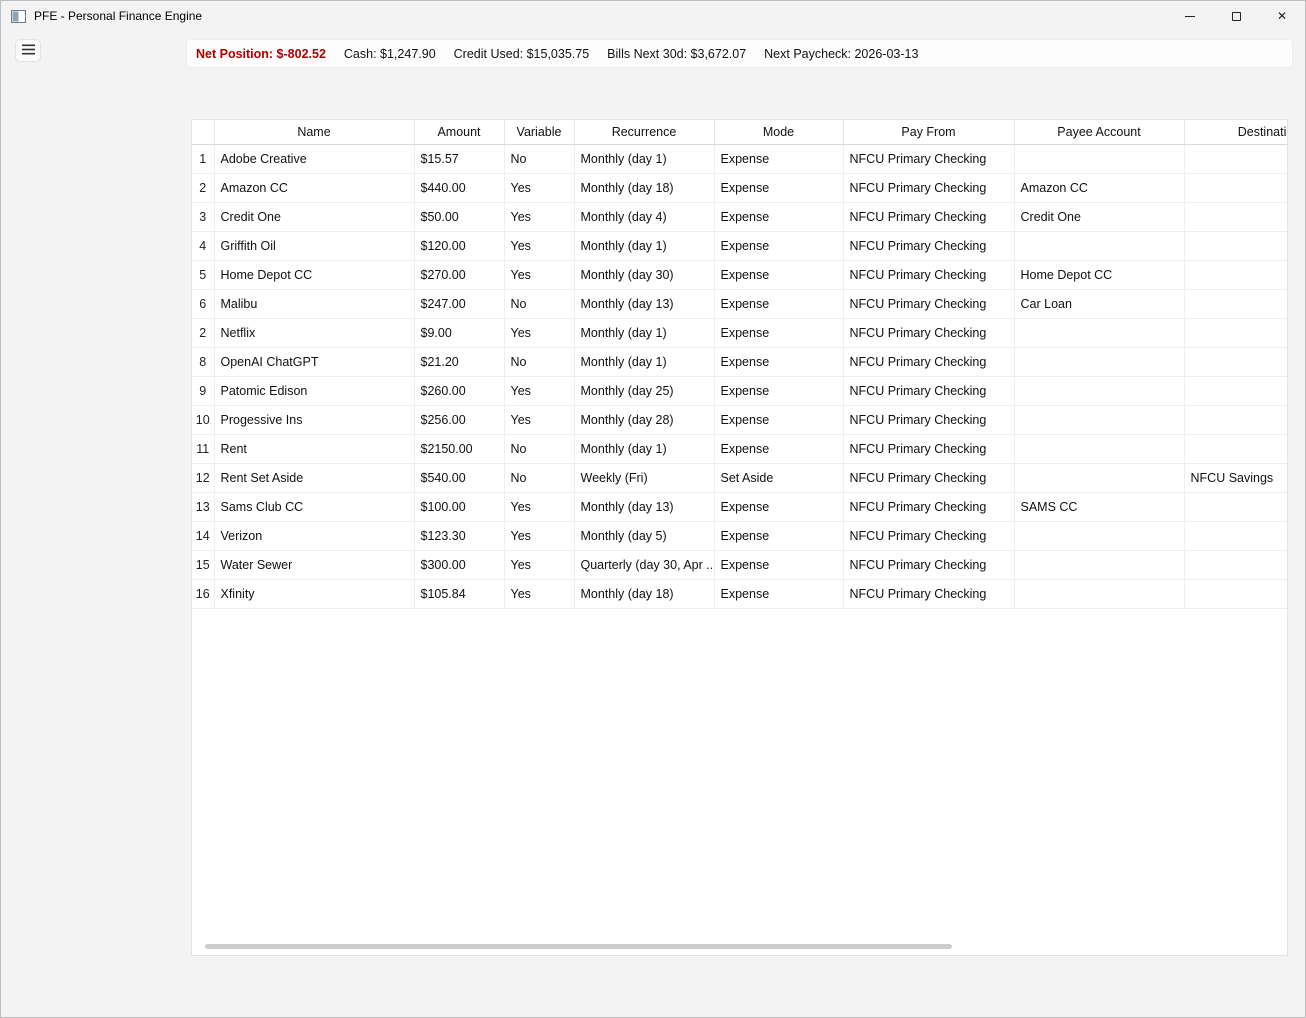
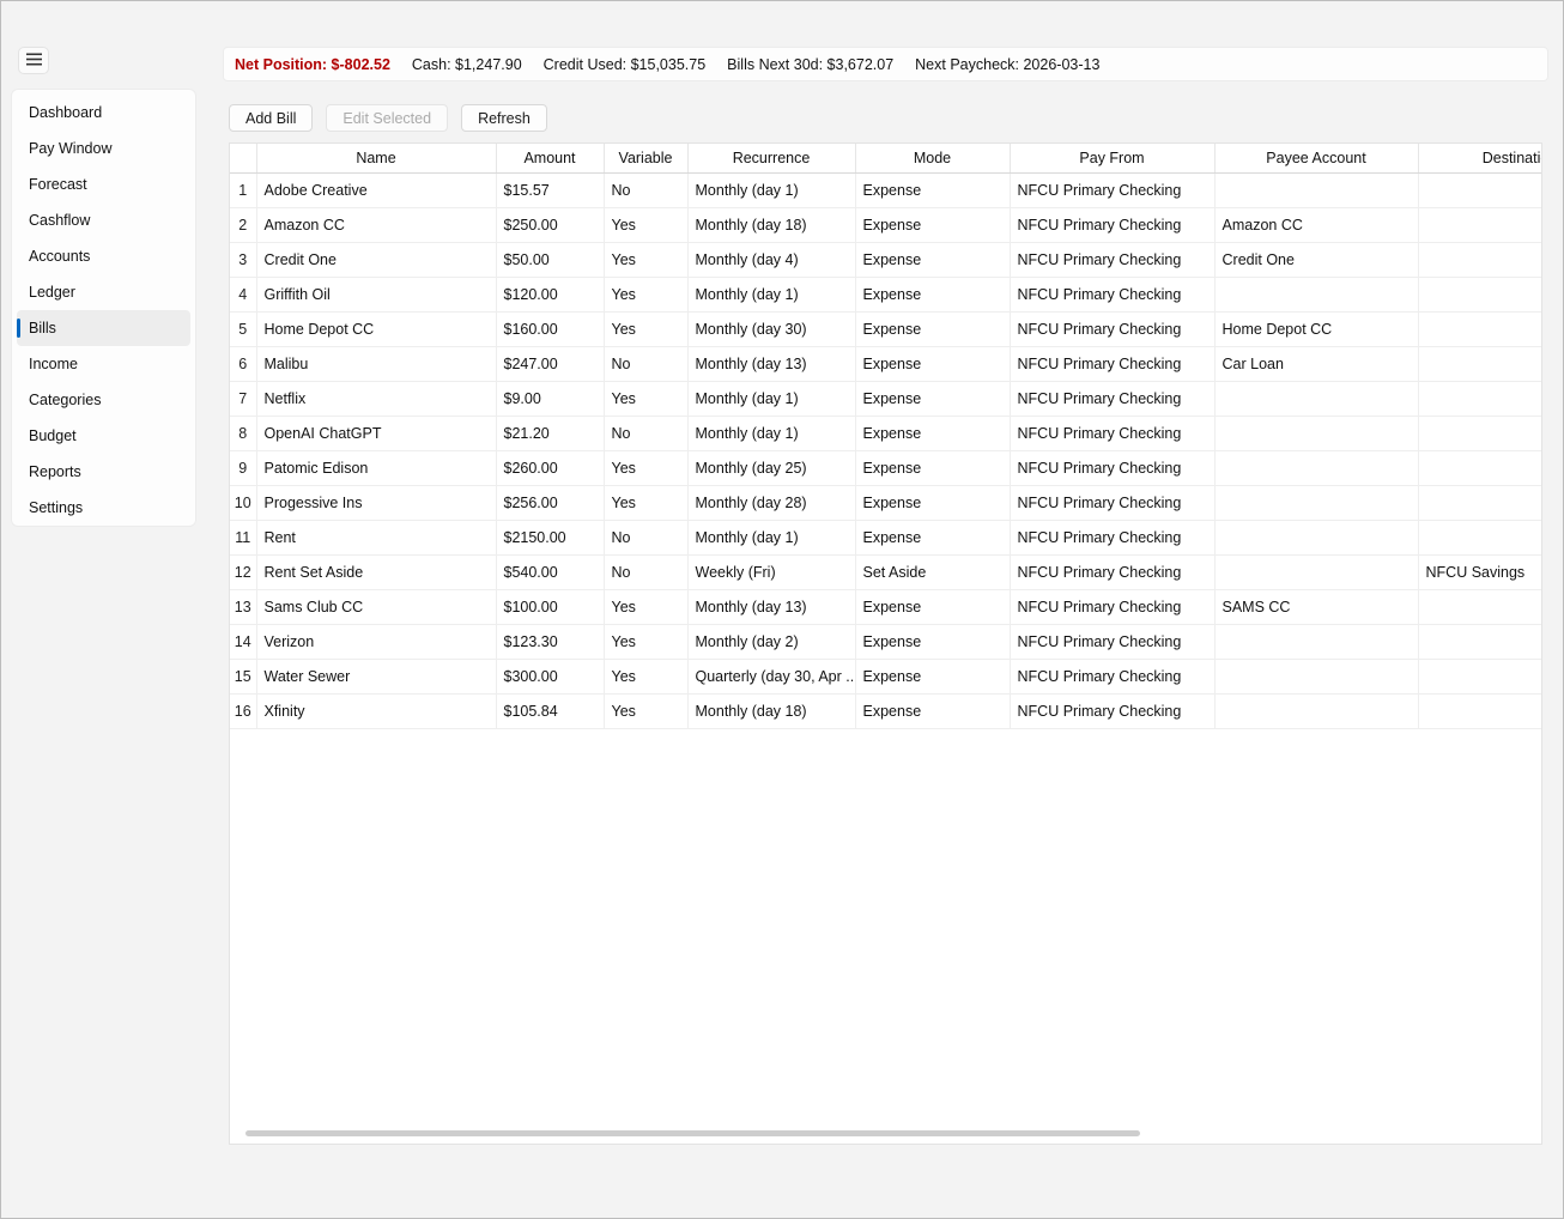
- PFE - Personal Finance Engine
- ✕
  Net Position: $-802.52
  Cash: $1,247.90
  Credit Used: $15,035.75
  Bills Next 30d: $3,672.07
  Next Paycheck: 2026-03-13
+ Dashboard
+ Pay Window
+ Forecast
+ Cashflow
+ Accounts
+ Ledger
+ Bills
+ Income
+ Categories
+ Budget
+ Reports
+ Settings
+ Add Bill
+ Edit Selected
+ Refresh
  	Name	Amount	Variable	Recurrence	Mode	Pay From	Payee Account	Destinati
  1	Adobe Creative	$15.57	No	Monthly (day 1)	Expense	NFCU Primary Checking
- 2	Amazon CC	$440.00	Yes	Monthly (day 18)	Expense	NFCU Primary Checking	Amazon CC
+ 2	Amazon CC	$250.00	Yes	Monthly (day 18)	Expense	NFCU Primary Checking	Amazon CC
  3	Credit One	$50.00	Yes	Monthly (day 4)	Expense	NFCU Primary Checking	Credit One
  4	Griffith Oil	$120.00	Yes	Monthly (day 1)	Expense	NFCU Primary Checking
- 5	Home Depot CC	$270.00	Yes	Monthly (day 30)	Expense	NFCU Primary Checking	Home Depot CC
+ 5	Home Depot CC	$160.00	Yes	Monthly (day 30)	Expense	NFCU Primary Checking	Home Depot CC
  6	Malibu	$247.00	No	Monthly (day 13)	Expense	NFCU Primary Checking	Car Loan
- 2	Netflix	$9.00	Yes	Monthly (day 1)	Expense	NFCU Primary Checking
+ 7	Netflix	$9.00	Yes	Monthly (day 1)	Expense	NFCU Primary Checking
  8	OpenAI ChatGPT	$21.20	No	Monthly (day 1)	Expense	NFCU Primary Checking
  9	Patomic Edison	$260.00	Yes	Monthly (day 25)	Expense	NFCU Primary Checking
  10	Progessive Ins	$256.00	Yes	Monthly (day 28)	Expense	NFCU Primary Checking
  11	Rent	$2150.00	No	Monthly (day 1)	Expense	NFCU Primary Checking
  12	Rent Set Aside	$540.00	No	Weekly (Fri)	Set Aside	NFCU Primary Checking		NFCU Savings
  13	Sams Club CC	$100.00	Yes	Monthly (day 13)	Expense	NFCU Primary Checking	SAMS CC
- 14	Verizon	$123.30	Yes	Monthly (day 5)	Expense	NFCU Primary Checking
+ 14	Verizon	$123.30	Yes	Monthly (day 2)	Expense	NFCU Primary Checking
  15	Water Sewer	$300.00	Yes	Quarterly (day 30, Apr ..	Expense	NFCU Primary Checking
  16	Xfinity	$105.84	Yes	Monthly (day 18)	Expense	NFCU Primary Checking
